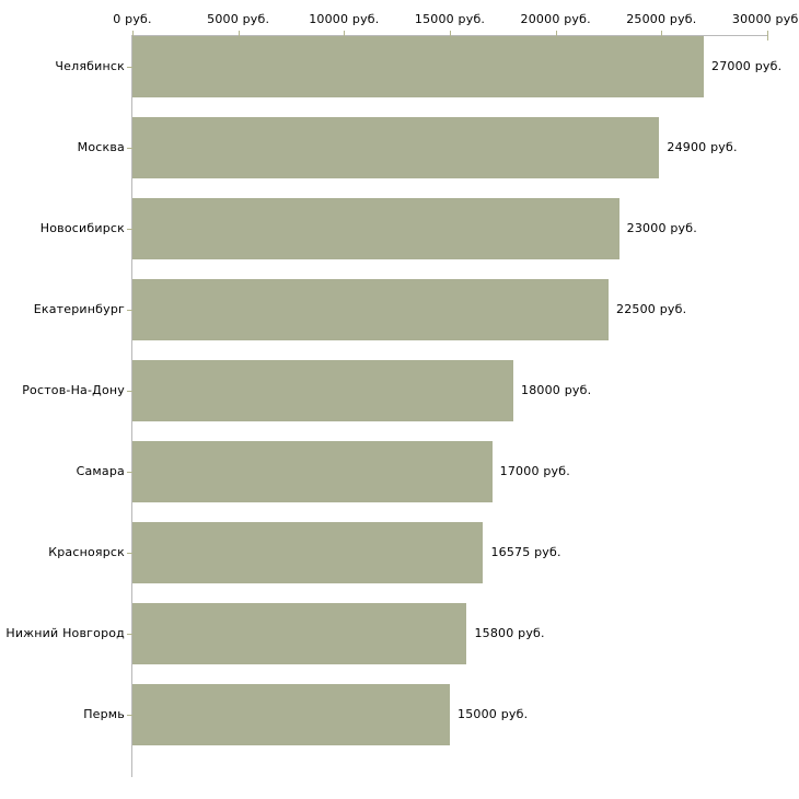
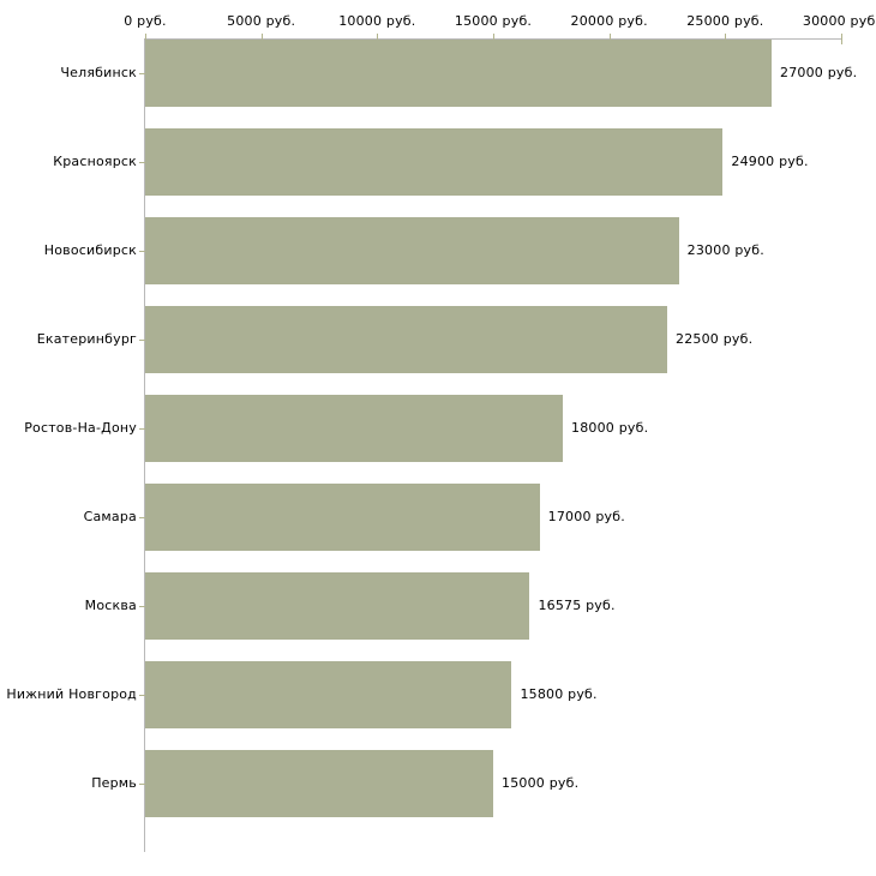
  0 руб.
  5000 руб.
  10000 руб.
  15000 руб.
  20000 руб.
  25000 руб.
  30000 руб
  Челябинск
- Москва
+ Красноярск
  Новосибирск
  Екатеринбург
  Ростов-На-Дону
  Самара
- Красноярск
+ Москва
  Нижний Новгород
  Пермь
  27000 руб.
  24900 руб.
  23000 руб.
  22500 руб.
  18000 руб.
  17000 руб.
  16575 руб.
  15800 руб.
  15000 руб.
